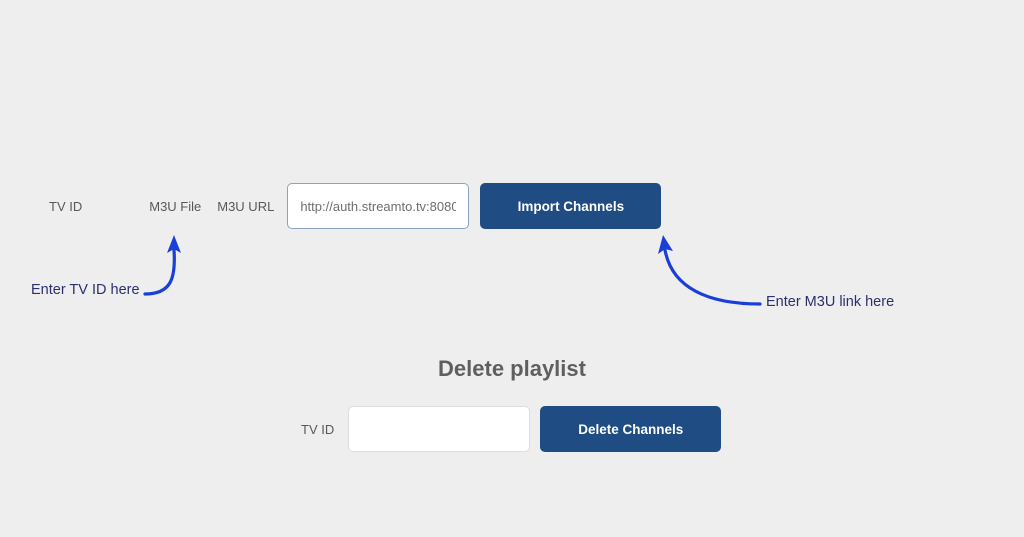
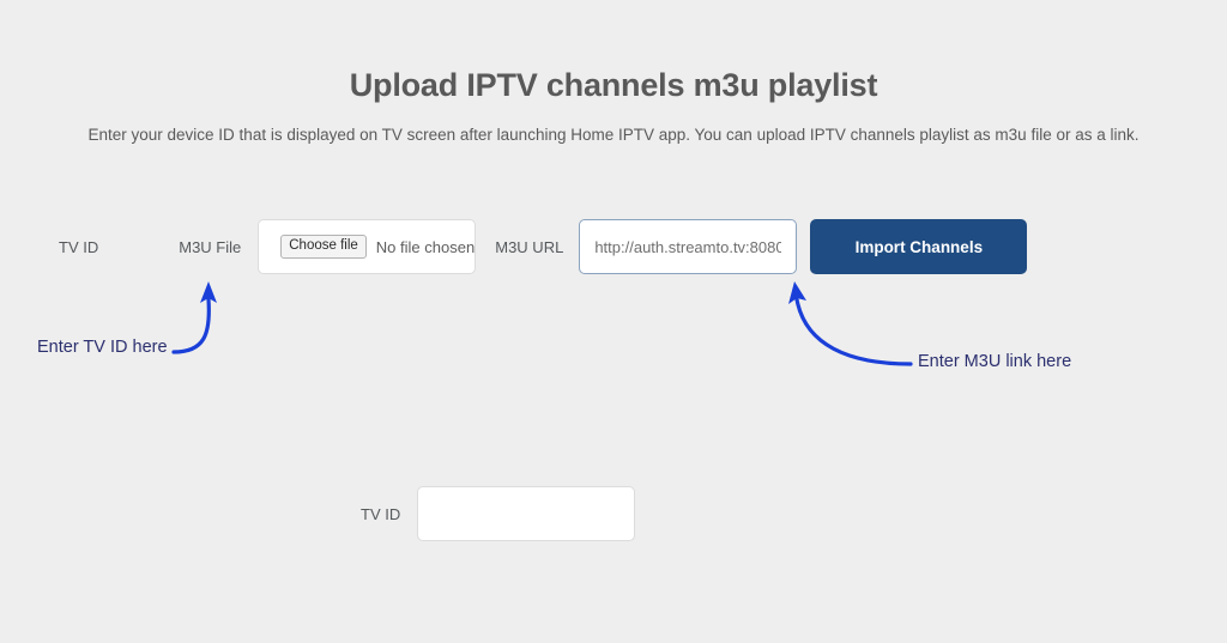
+ Upload IPTV channels m3u playlist
+ Enter your device ID that is displayed on TV screen after launching Home IPTV app. You can upload IPTV channels playlist as m3u file or as a link.
  TV ID
  M3U File
+ Choose file
+ No file chosen
  M3U URL
  http://auth.streamto.tv:8080
  Import Channels
  Enter TV ID here
  Enter M3U link here
- Delete playlist
  TV ID
- Delete Channels
